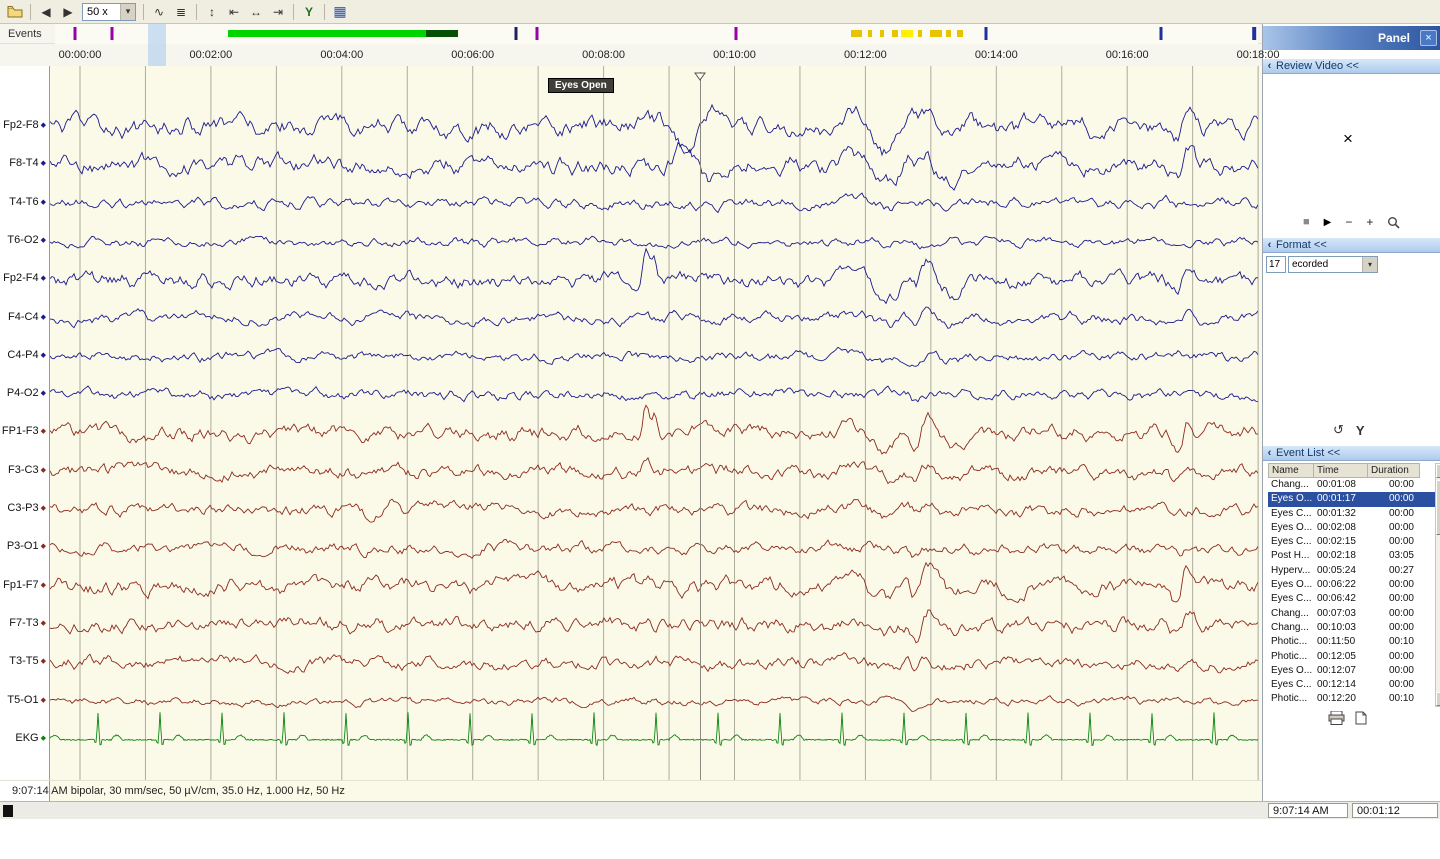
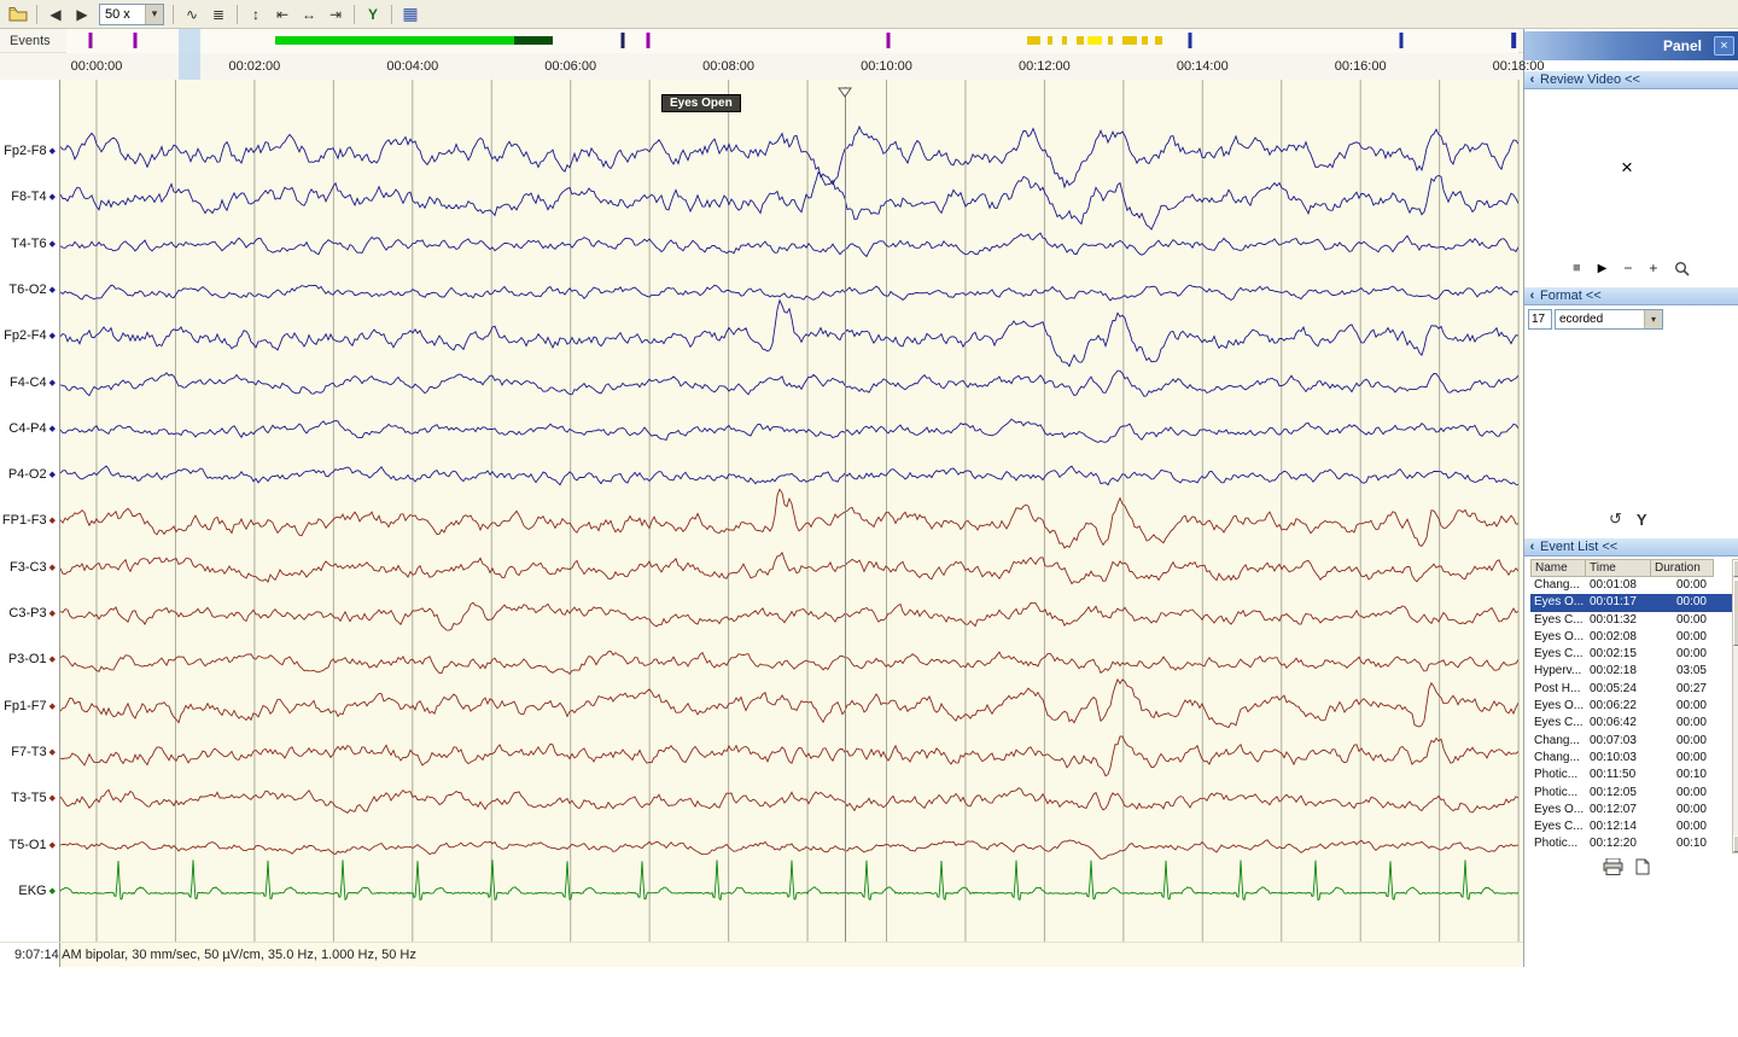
  ◀
  ▶
  50 x
  ▾
  ∿
  ≣
  ↕
  ⇤
  ↔
  ⇥
  Y
  ▦
  Events
  00:00:00
  00:02:00
  00:04:00
  00:06:00
  00:08:00
  00:10:00
  00:12:00
  00:14:00
  00:16:00
  00:18:00
  Fp2-F8
  F8-T4
  T4-T6
  T6-O2
  Fp2-F4
  F4-C4
  C4-P4
  P4-O2
  FP1-F3
  F3-C3
  C3-P3
  P3-O1
  Fp1-F7
  F7-T3
  T3-T5
  T5-O1
  EKG
  Eyes Open
  9:07:14 AM bipolar, 30 mm/sec, 50 µV/cm, 35.0 Hz, 1.000 Hz, 50 Hz
  Panel
  ×
  ‹
  Review Video <<
  ×
  ■
  ▶
  −
  +
  ‹
  Format <<
  17
  ecorded
  ▾
  ↺
  Y
  ‹
  Event List <<
  Name
  Time
  Duration
  Chang...
  00:01:08
  00:00
  Eyes O...
  00:01:17
  00:00
  Eyes C...
  00:01:32
  00:00
  Eyes O...
  00:02:08
  00:00
  Eyes C...
  00:02:15
  00:00
- Post H...
+ Hyperv...
  00:02:18
  03:05
- Hyperv...
+ Post H...
  00:05:24
  00:27
  Eyes O...
  00:06:22
  00:00
  Eyes C...
  00:06:42
  00:00
  Chang...
  00:07:03
  00:00
  Chang...
  00:10:03
  00:00
  Photic...
  00:11:50
  00:10
  Photic...
  00:12:05
  00:00
  Eyes O...
  00:12:07
  00:00
  Eyes C...
  00:12:14
  00:00
  Photic...
  00:12:20
  00:10
- 9:07:14 AM
- 00:01:12
